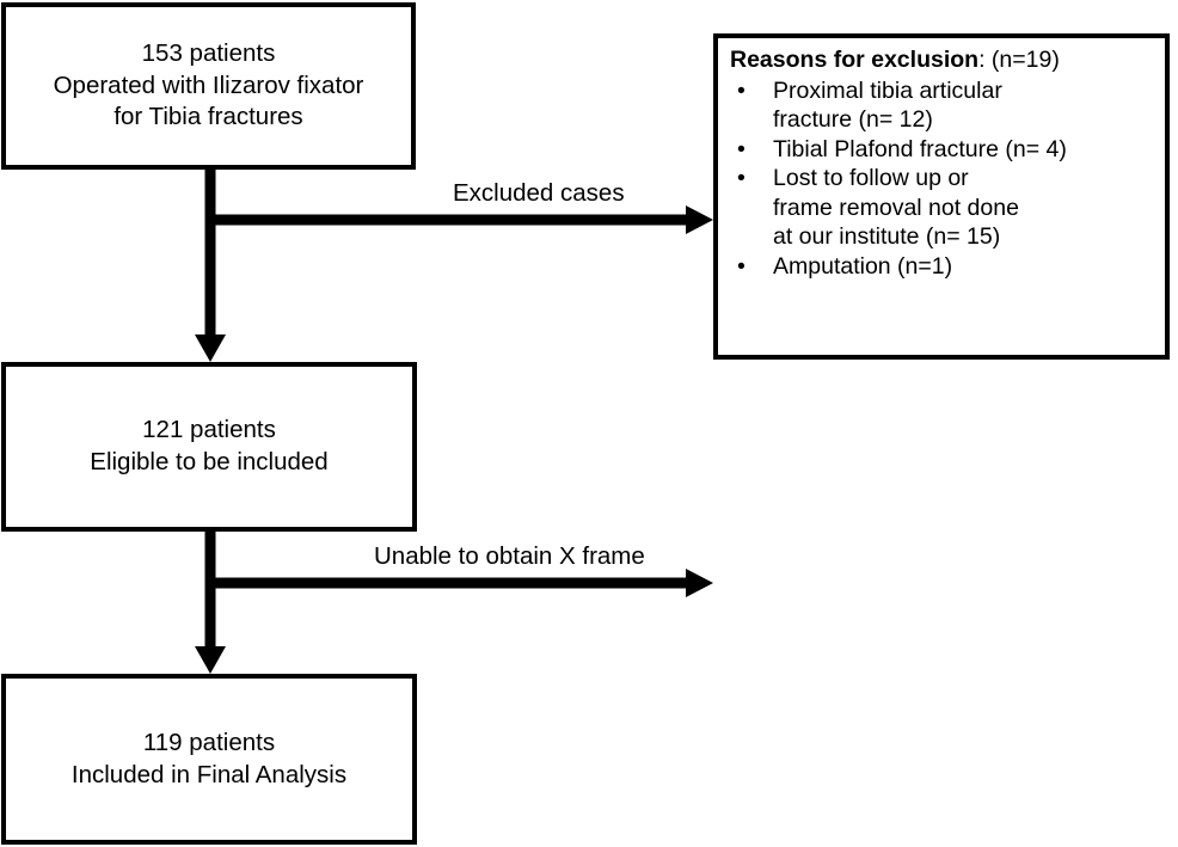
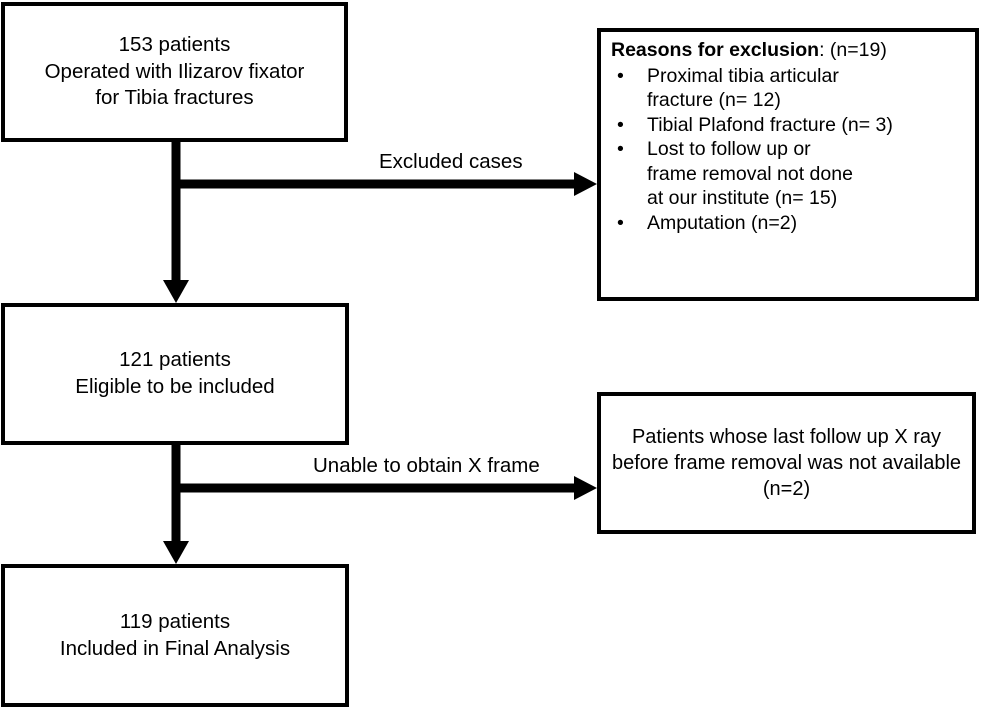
  153 patients
  Operated with Ilizarov fixator
  for Tibia fractures
  121 patients
  Eligible to be included
  119 patients
  Included in Final Analysis
  Reasons for exclusion: (n=19)
  •
  Proximal tibia articular
  fracture (n= 12)
  •
- Tibial Plafond fracture (n= 4)
+ Tibial Plafond fracture (n= 3)
  •
  Lost to follow up or
  frame removal not done
  at our institute (n= 15)
  •
- Amputation (n=1)
+ Amputation (n=2)
+ Patients whose last follow up X ray before frame removal was not available (n=2)
  Excluded cases
  Unable to obtain X frame
